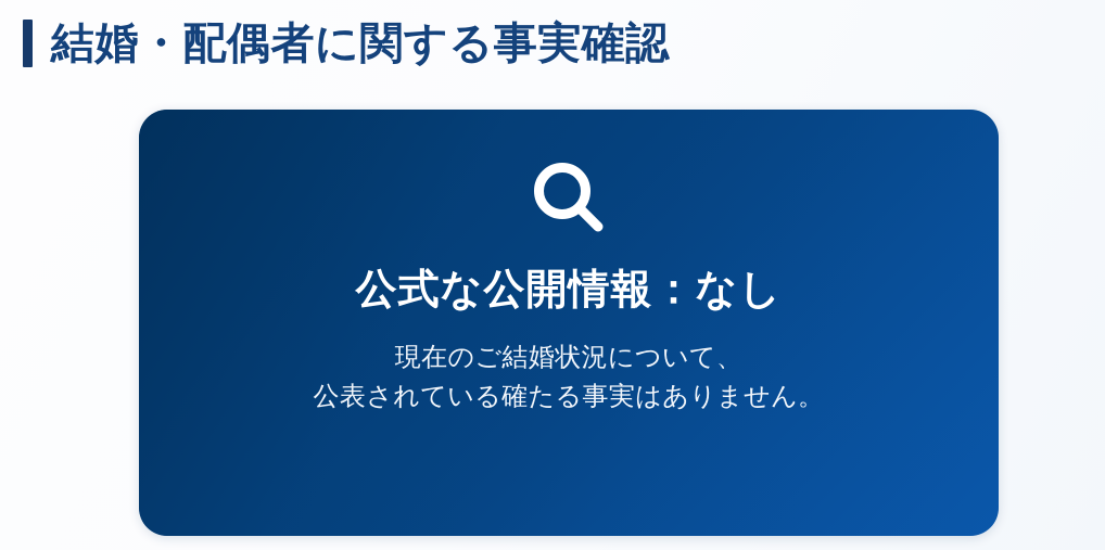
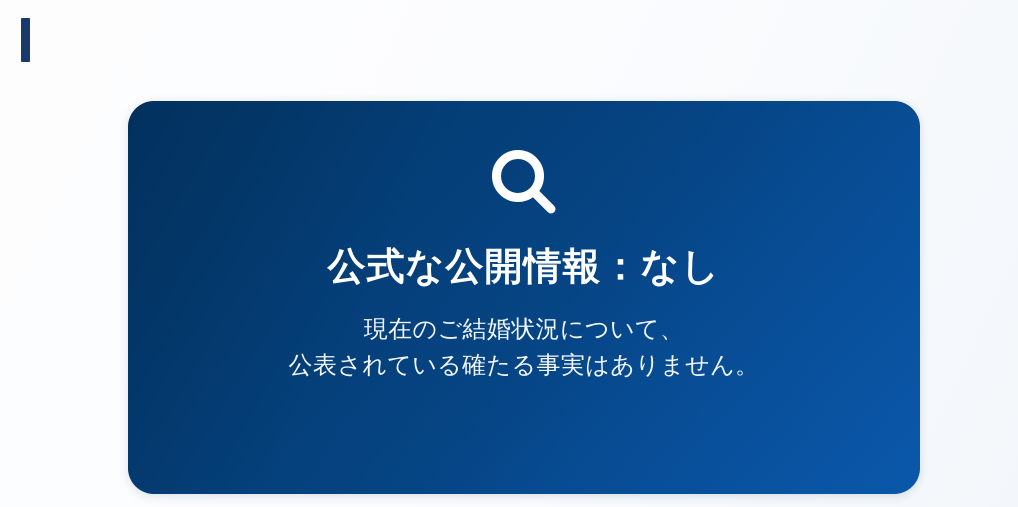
- 結婚・配偶者に関する事実確認
  公式な公開情報：なし
  現在のご結婚状況について、
  公表されている確たる事実はありません。
